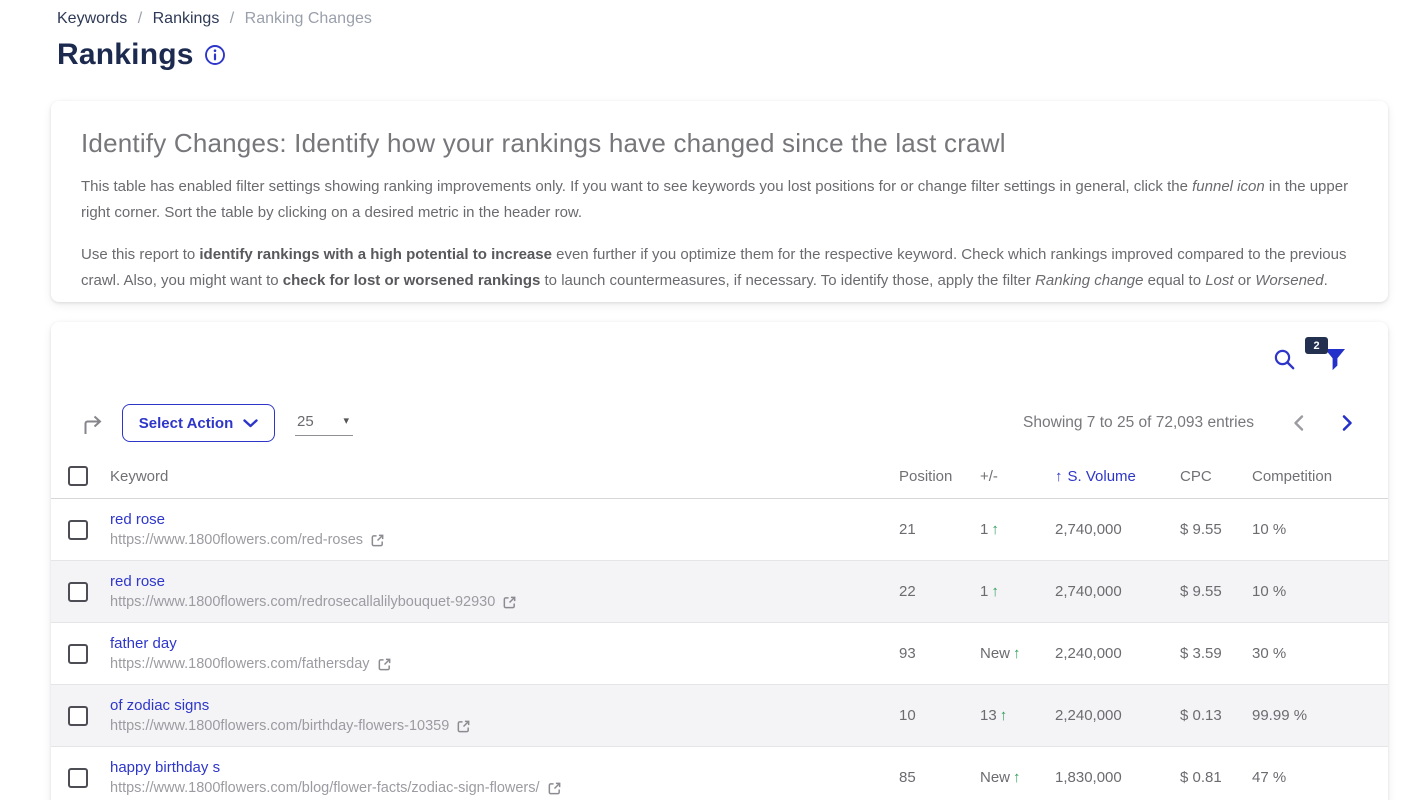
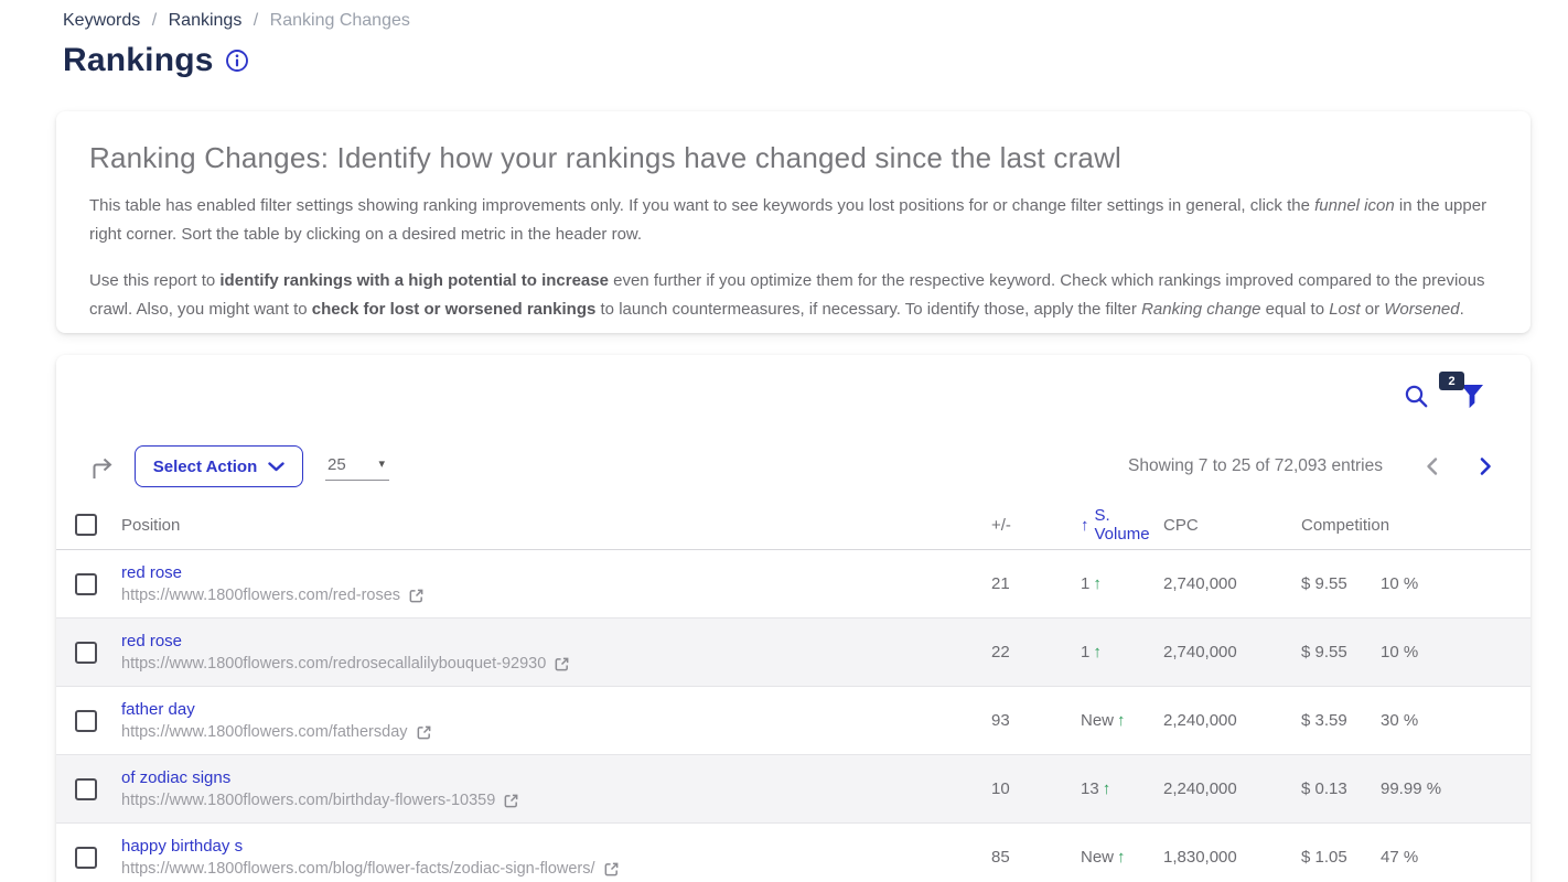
  Keywords / Rankings / Ranking Changes
  Rankings
- Identify Changes: Identify how your rankings have changed since the last crawl
+ Ranking Changes: Identify how your rankings have changed since the last crawl
  This table has enabled filter settings showing ranking improvements only. If you want to see keywords you lost positions for or change filter settings in general, click the funnel icon in the upper right corner. Sort the table by clicking on a desired metric in the header row.
  Use this report to identify rankings with a high potential to increase even further if you optimize them for the respective keyword. Check which rankings improved compared to the previous crawl. Also, you might want to check for lost or worsened rankings to launch countermeasures, if necessary. To identify those, apply the filter Ranking change equal to Lost or Worsened.
  2
  Select Action
  25
  ▾
  Showing 7 to 25 of 72,093 entries
- Keyword
  Position
  +/-
  ↑
  S. Volume
  CPC
  Competition
  red rose
  https://www.1800flowers.com/red-roses
  21
  1
  ↑
  2,740,000
  $ 9.55
  10 %
  red rose
  https://www.1800flowers.com/redrosecallalilybouquet-92930
  22
  1
  ↑
  2,740,000
  $ 9.55
  10 %
  father day
  https://www.1800flowers.com/fathersday
  93
  New
  ↑
  2,240,000
  $ 3.59
  30 %
  of zodiac signs
  https://www.1800flowers.com/birthday-flowers-10359
  10
  13
  ↑
  2,240,000
  $ 0.13
  99.99 %
  happy birthday s
  https://www.1800flowers.com/blog/flower-facts/zodiac-sign-flowers/
  85
  New
  ↑
  1,830,000
- $ 0.81
+ $ 1.05
  47 %
